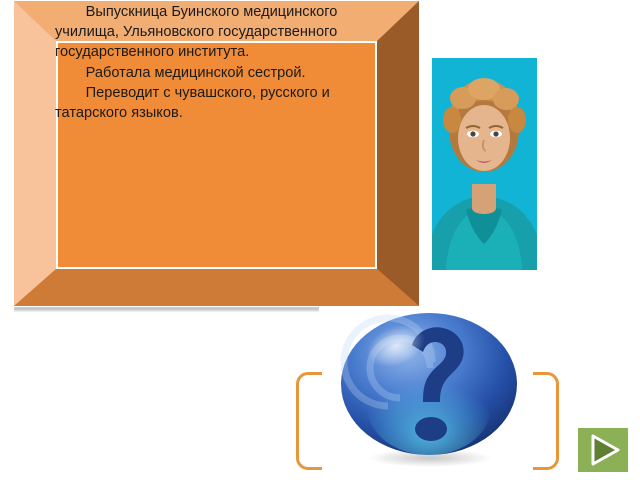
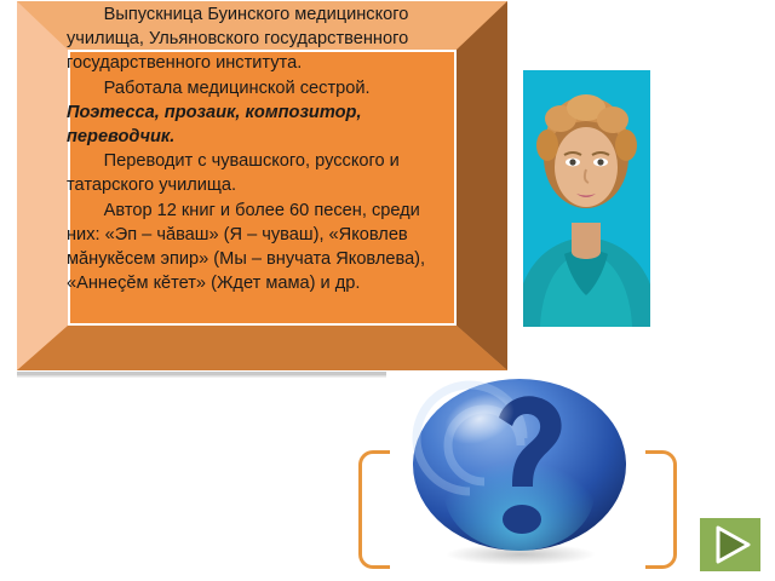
  Выпускница Буинского медицинского училища, Ульяновского государственного государственного института.
  Работала медицинской сестрой.
+ Поэтесса, прозаик, композитор, переводчик.
- Переводит с чувашского, русского и татарского языков.
+ Переводит с чувашского, русского и татарского училища.
+ Автор 12 книг и более 60 песен, среди них: «Эп – чăваш» (Я – чуваш), «Яковлев мăнукĕсем эпир» (Мы – внучата Яковлева), «Аннеçĕм кĕтет» (Ждет мама) и др.
